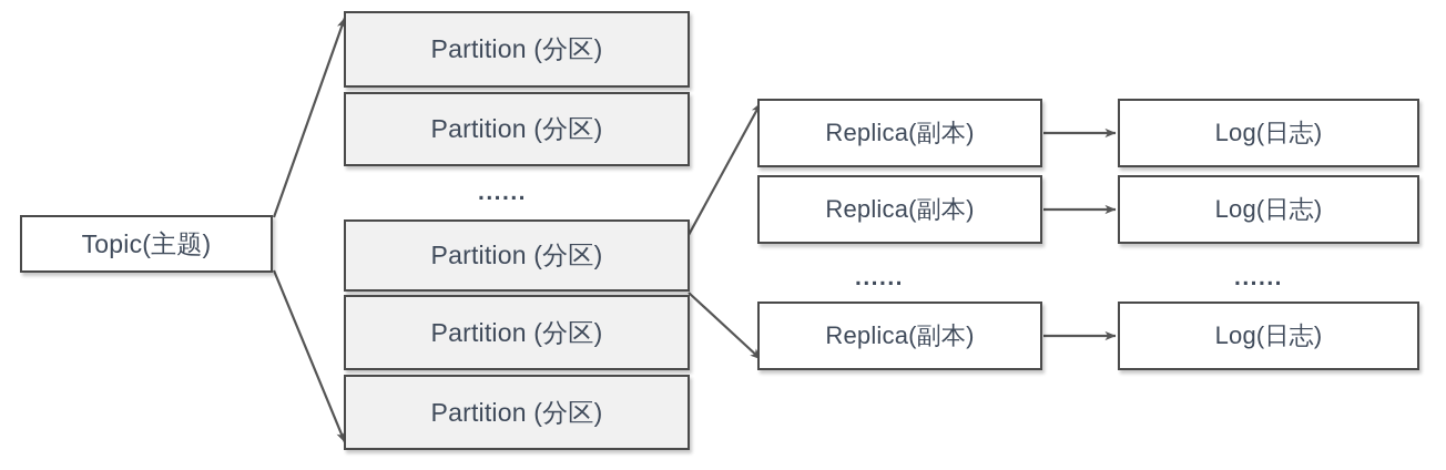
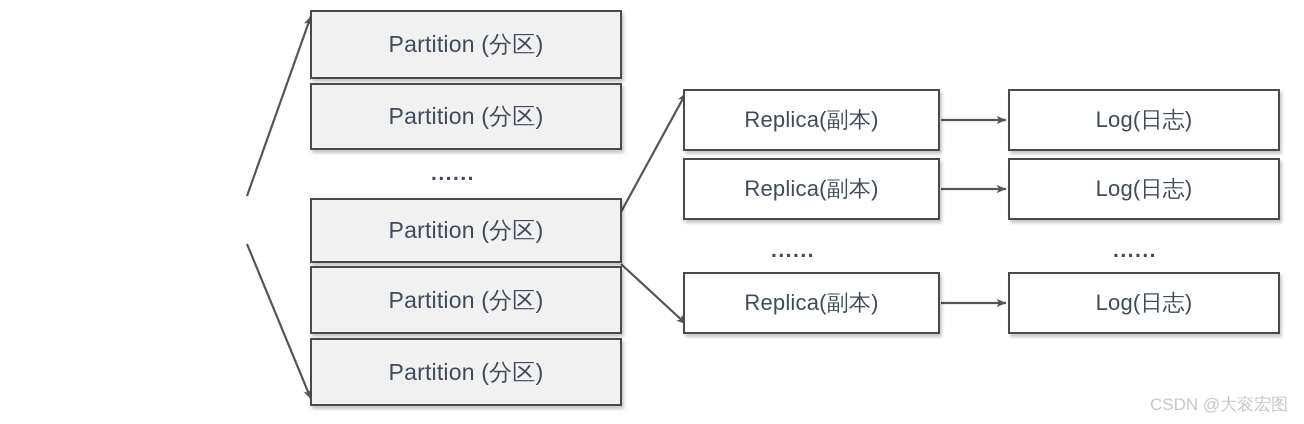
- Topic(主题)
  Partition (分区)
  Partition (分区)
  ......
  Partition (分区)
  Partition (分区)
  Partition (分区)
  Replica(副本)
  Replica(副本)
  ......
  Replica(副本)
  Log(日志)
  Log(日志)
  ......
  Log(日志)
+ CSDN @大衮宏图
